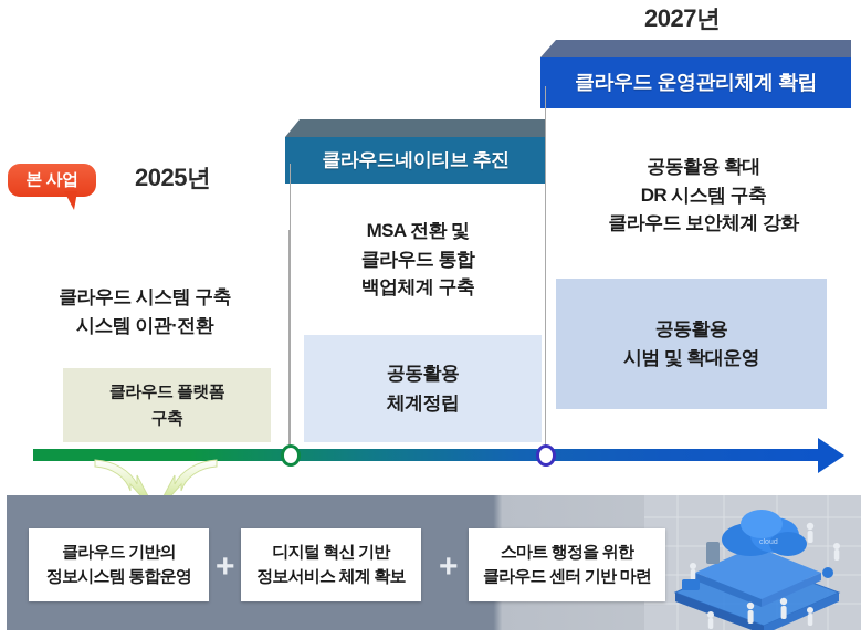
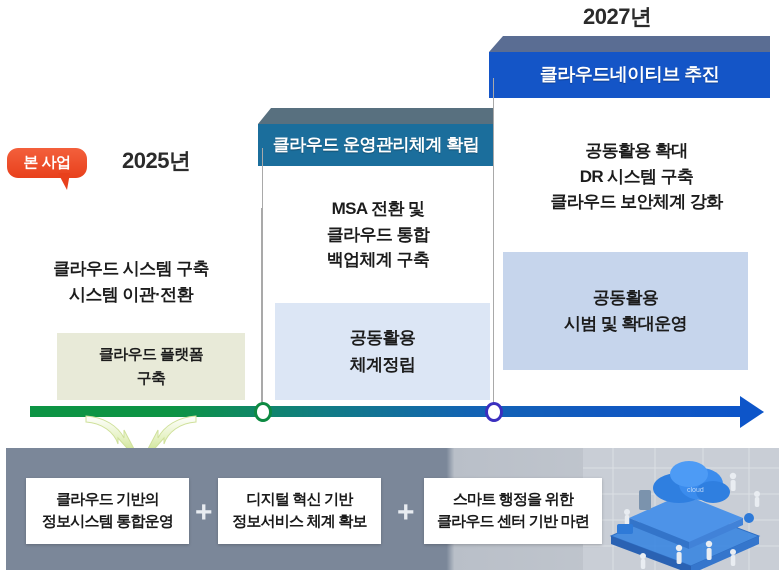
  2027년
- 클라우드 운영관리체계 확립
+ 클라우드네이티브 추진
  공동활용 확대
  DR 시스템 구축
  클라우드 보안체계 강화
  공동활용
  시범 및 확대운영
- 클라우드네이티브 추진
+ 클라우드 운영관리체계 확립
  MSA 전환 및
  클라우드 통합
  백업체계 구축
  공동활용
  체계정립
  2025년
  클라우드 시스템 구축
  시스템 이관·전환
  클라우드 플랫폼
  구축
  본 사업
  클라우드 기반의
  정보시스템 통합운영
  +
  디지털 혁신 기반
  정보서비스 체계 확보
  +
  스마트 행정을 위한
  클라우드 센터 기반 마련
